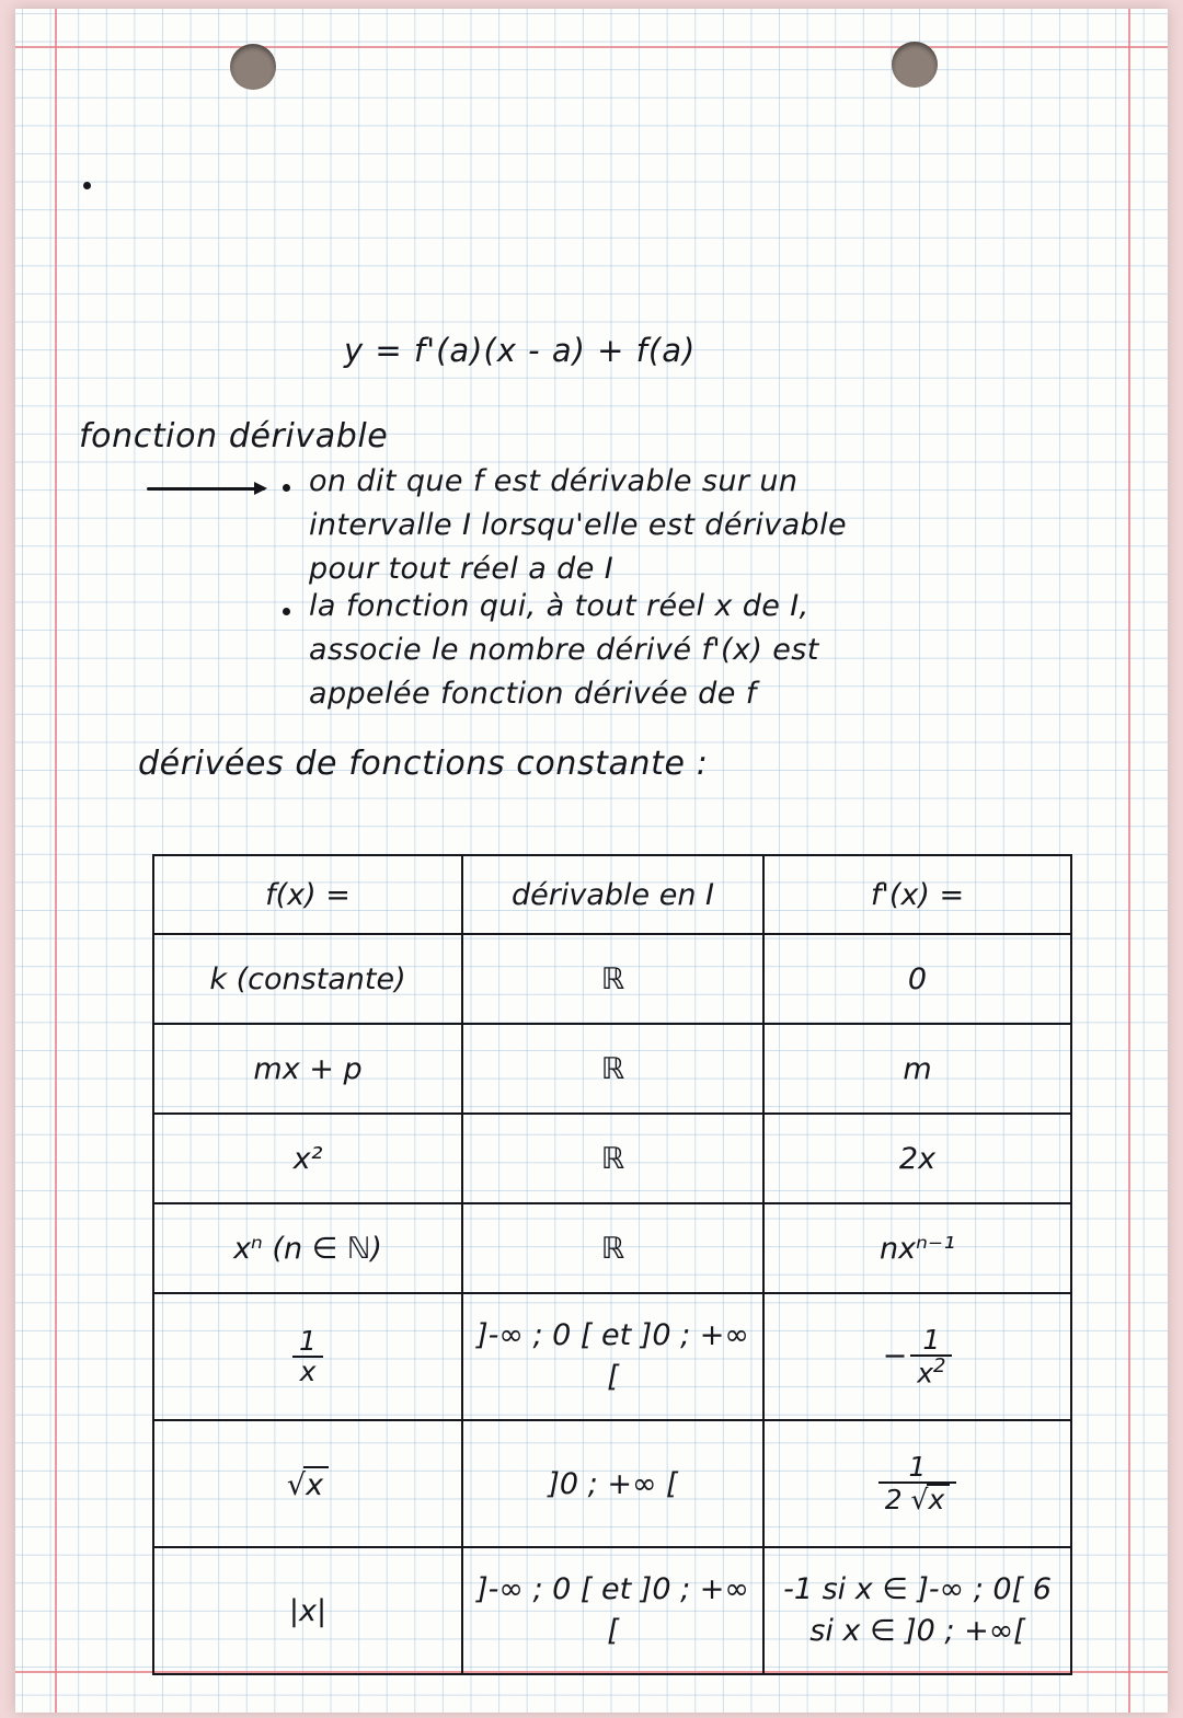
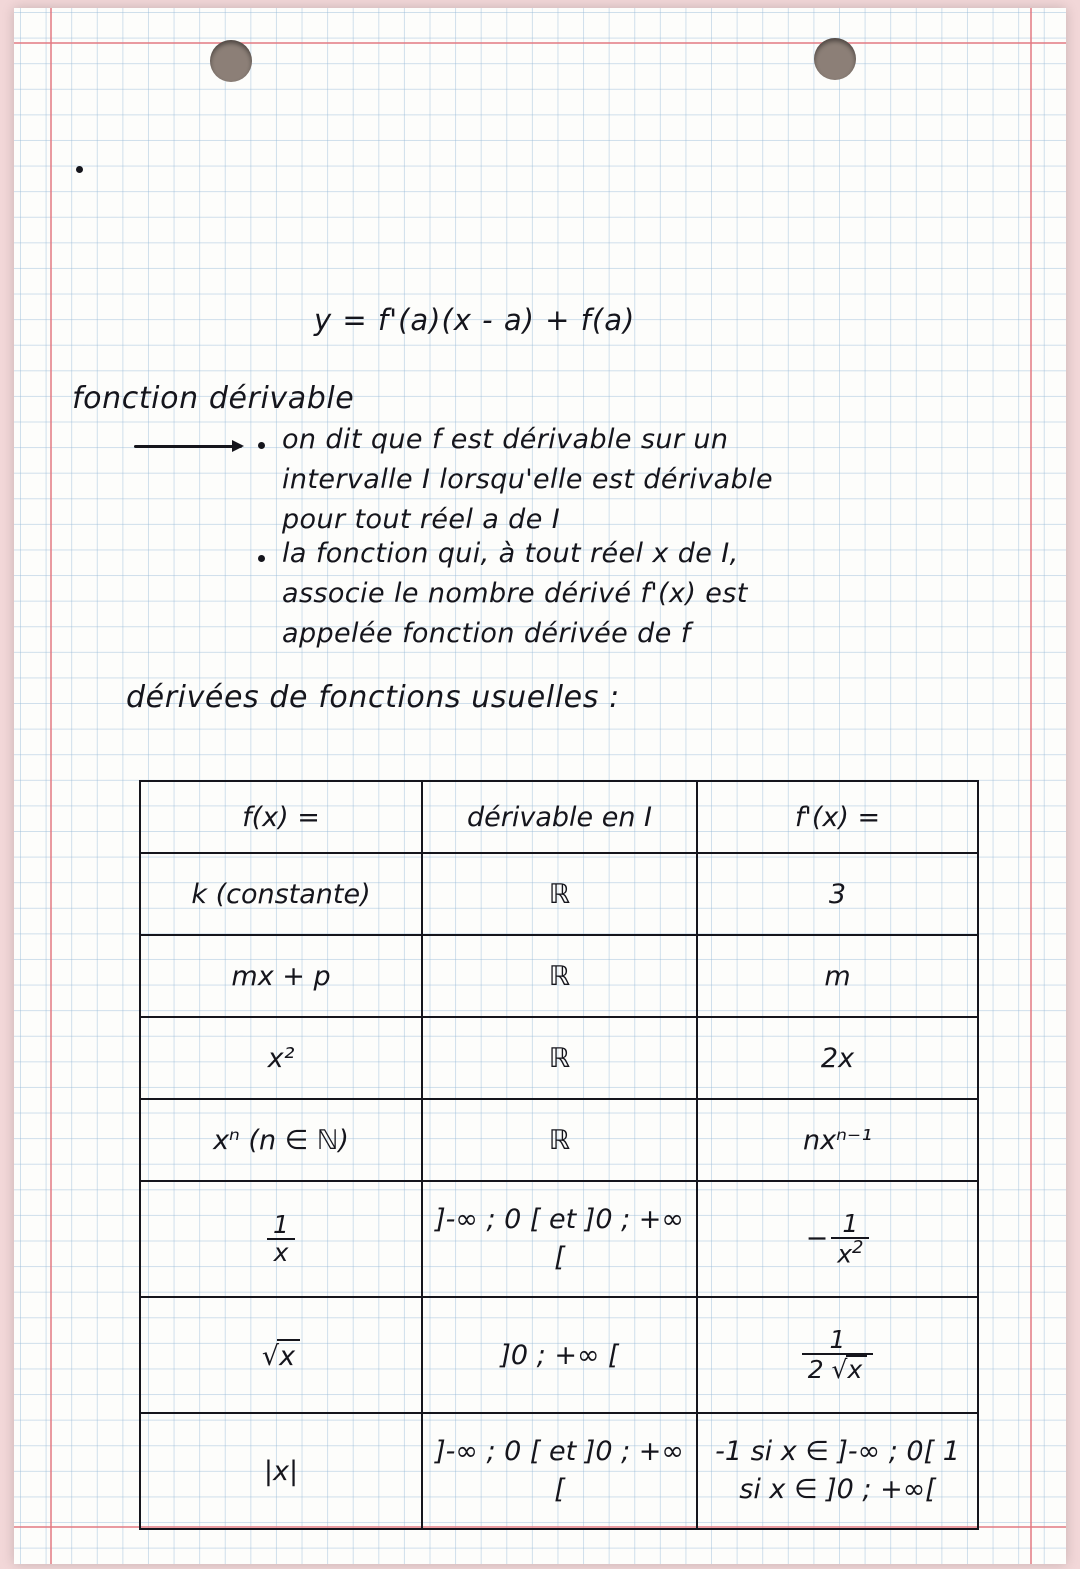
  y = f'(a)(x - a) + f(a)
  fonction dérivable
  on dit que f est dérivable sur un
  intervalle I lorsqu'elle est dérivable
  pour tout réel a de I
  la fonction qui, à tout réel x de I,
  associe le nombre dérivé f'(x) est
  appelée fonction dérivée de f
- dérivées de fonctions constante :
+ dérivées de fonctions usuelles :
  f(x) =	dérivable en I	f'(x) =
- k (constante)	ℝ	0
+ k (constante)	ℝ	3
  mx + p	ℝ	m
  x²	ℝ	2x
  xⁿ (n ∈ ℕ)	ℝ	nxⁿ⁻¹
  1x	]-∞ ; 0 [ et ]0 ; +∞ [	− 1x2
  √x	]0 ; +∞ [	12 √x
- |x|	]-∞ ; 0 [ et ]0 ; +∞ [	-1 si x ∈ ]-∞ ; 0[ 6 si x ∈ ]0 ; +∞[
+ |x|	]-∞ ; 0 [ et ]0 ; +∞ [	-1 si x ∈ ]-∞ ; 0[ 1 si x ∈ ]0 ; +∞[
